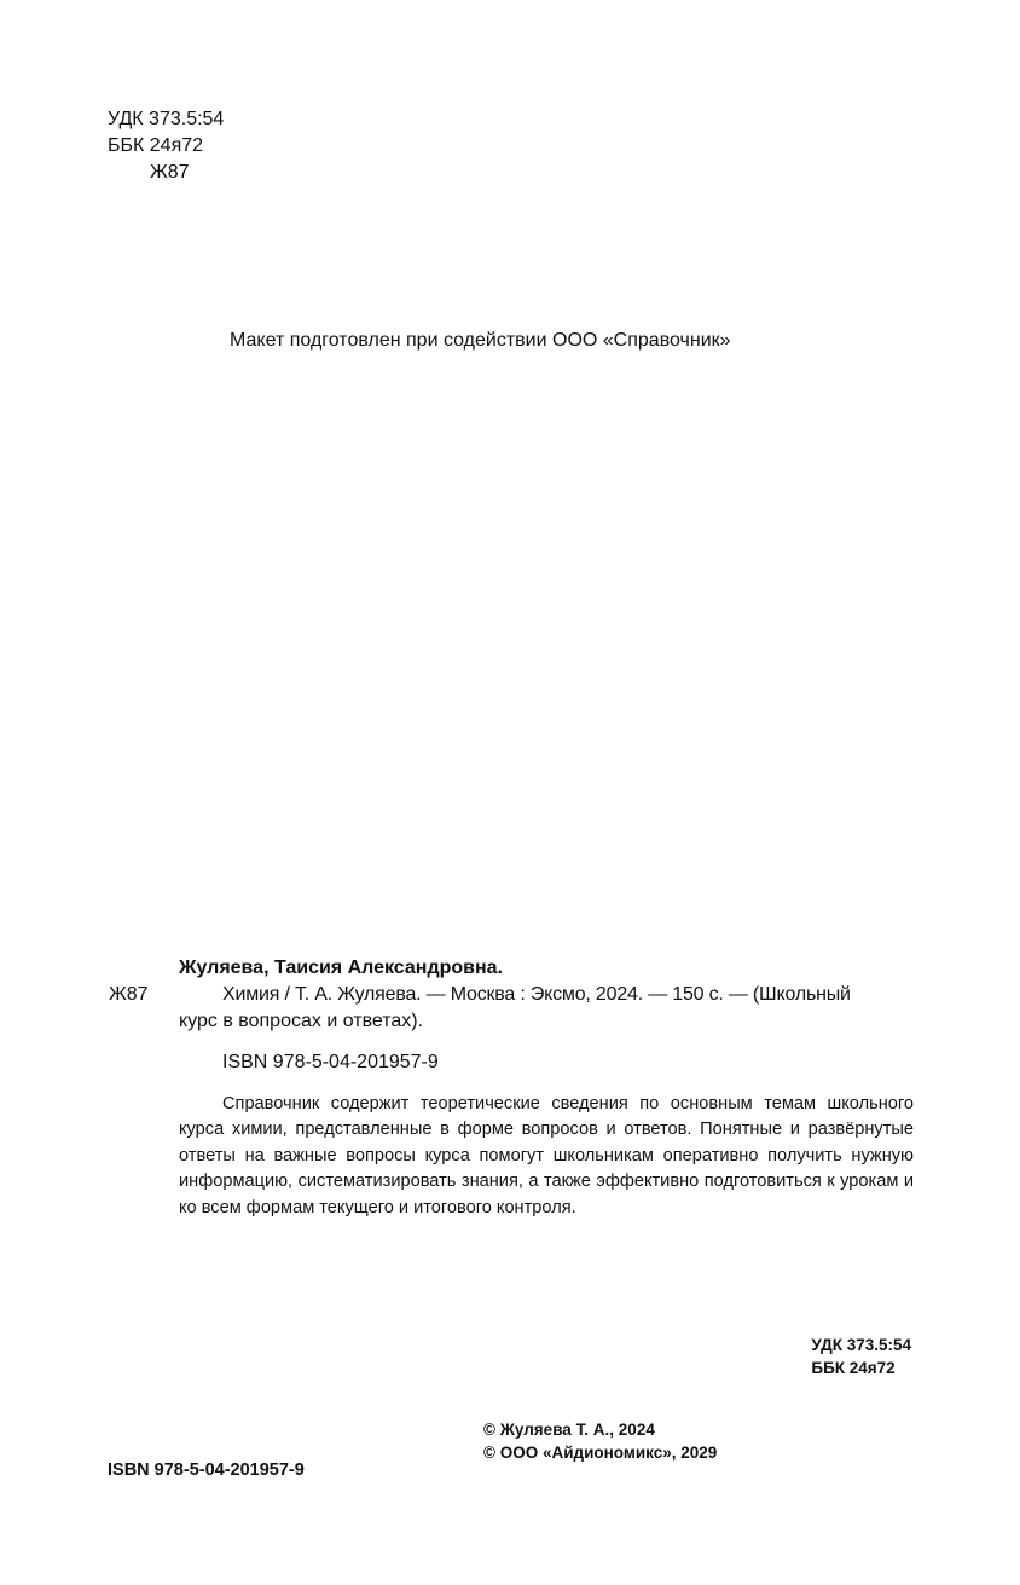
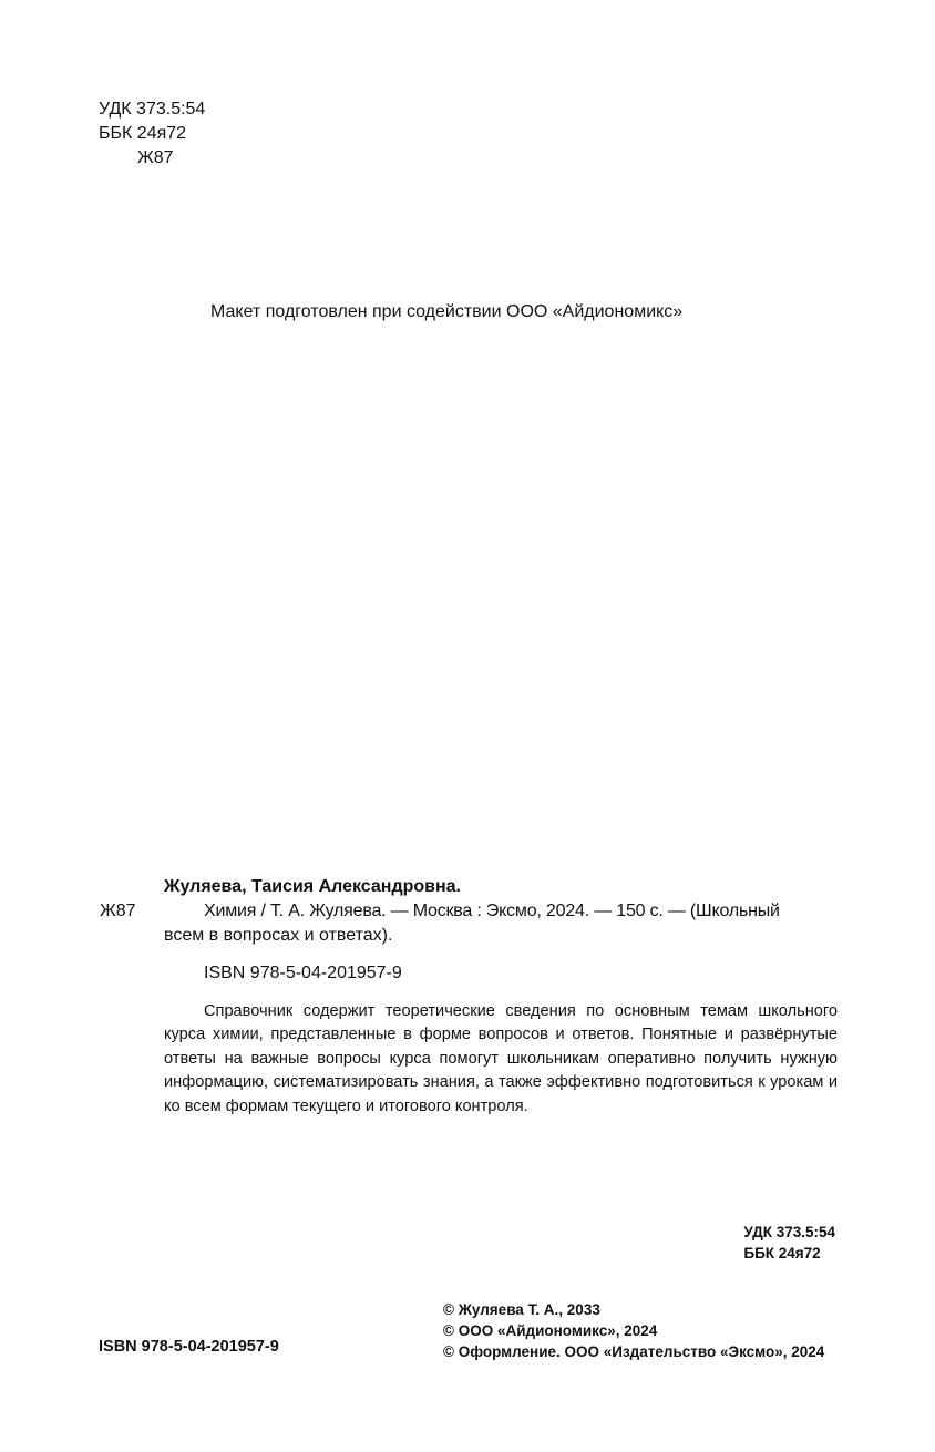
  УДК 373.5:54
  ББК 24я72
  Ж87
- Макет подготовлен при содействии ООО «Справочник»
+ Макет подготовлен при содействии ООО «Айдиономикс»
  Жуляева, Таисия Александровна.
  Ж87
  Химия / Т. А. Жуляева. — Москва : Эксмо, 2024. — 150 с. — (Школьный
- курс в вопросах и ответах).
+ всем в вопросах и ответах).
  ISBN 978-5-04-201957-9
  Справочник содержит теоретические сведения по основным темам школьного курса химии, представленные в форме вопросов и ответов. Понятные и развёрнутые ответы на важные вопросы курса помогут школьникам оперативно получить нужную информацию, систематизировать знания, а также эффективно подготовиться к урокам и ко всем формам текущего и итогового контроля.
  УДК 373.5:54
  ББК 24я72
- © Жуляева Т. А., 2024
+ © Жуляева Т. А., 2033
- © ООО «Айдиономикс», 2029
+ © ООО «Айдиономикс», 2024
+ © Оформление. ООО «Издательство «Эксмо», 2024
  ISBN 978-5-04-201957-9
